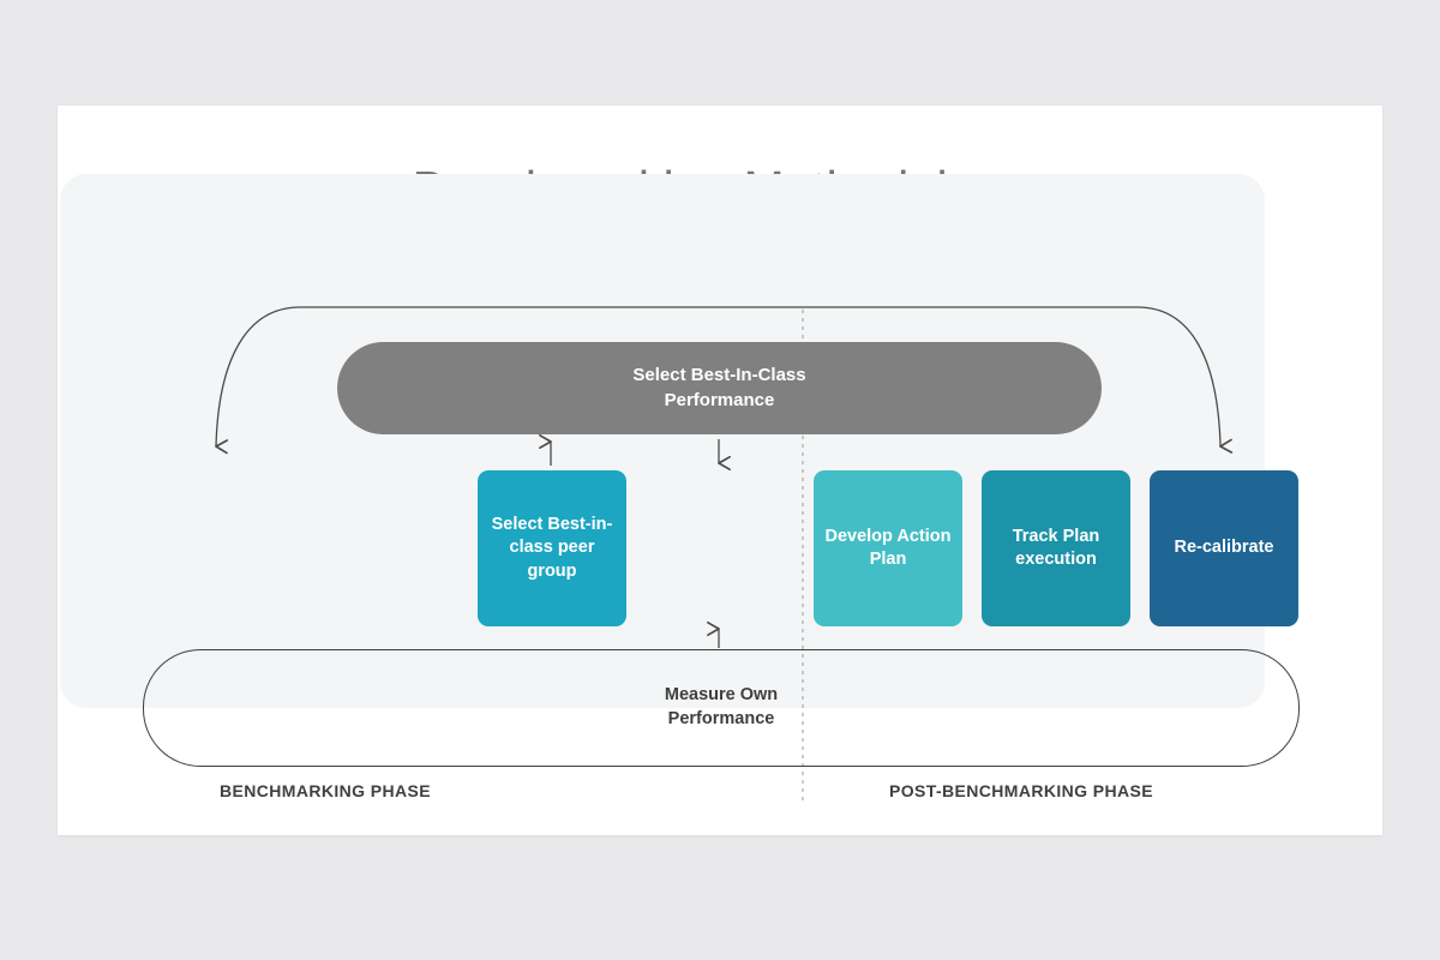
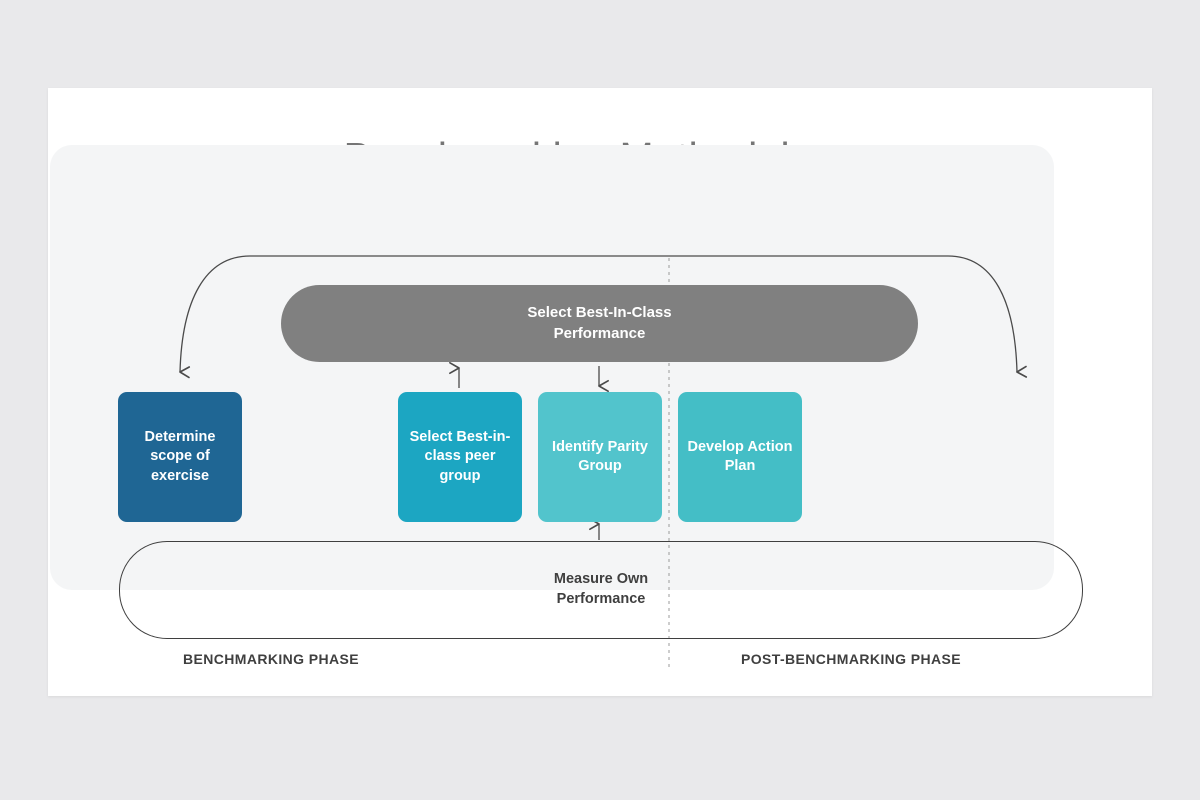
  Select Best-In-Class
  Performance
+ Determine scope of exercise
  Select Best-in-class peer group
+ Identify Parity Group
  Develop Action Plan
- Track Plan execution
- Re-calibrate
  Measure Own
  Performance
  BENCHMARKING PHASE
  POST-BENCHMARKING PHASE
